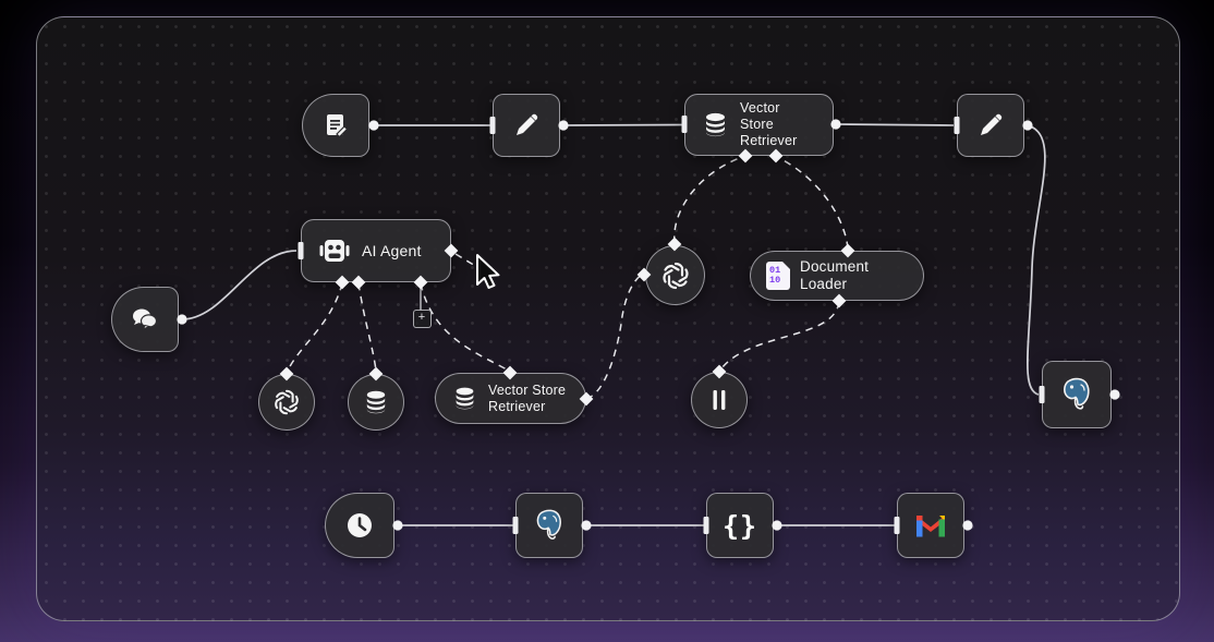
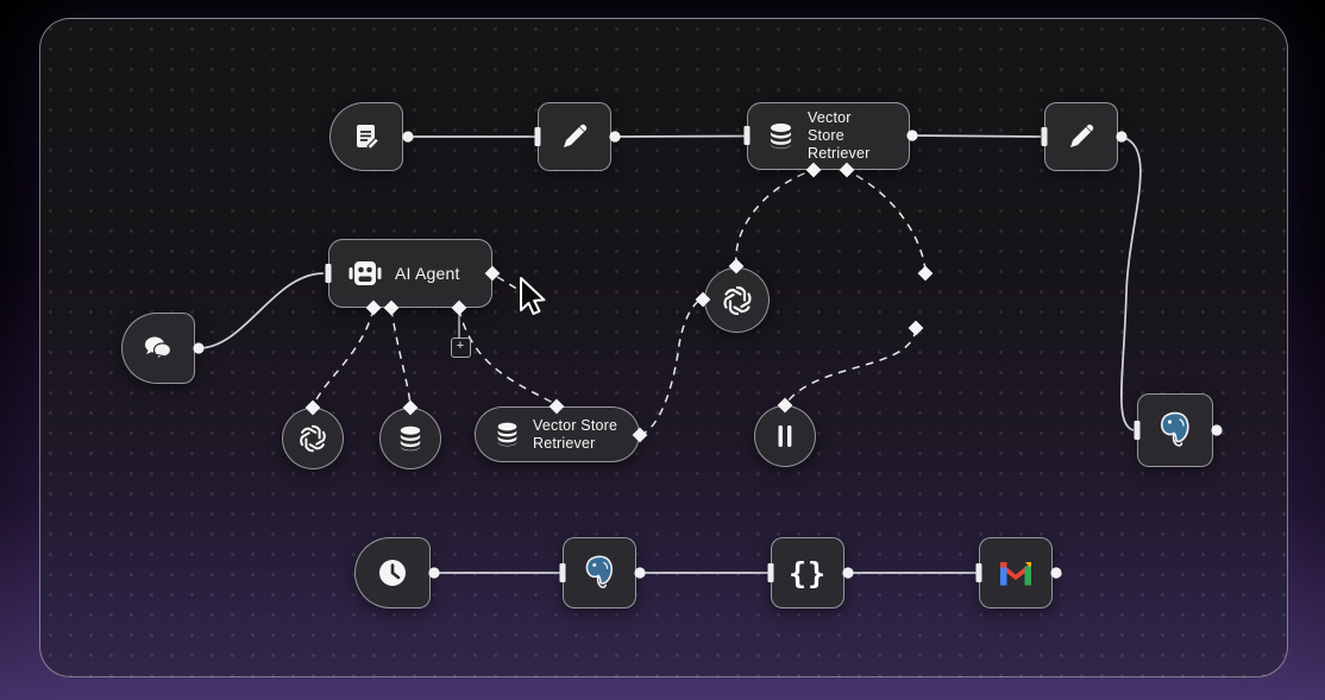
  Vector Store Retriever
  AI Agent
- 01
- 10
- Document Loader
  Vector Store Retriever
  {}
  +
